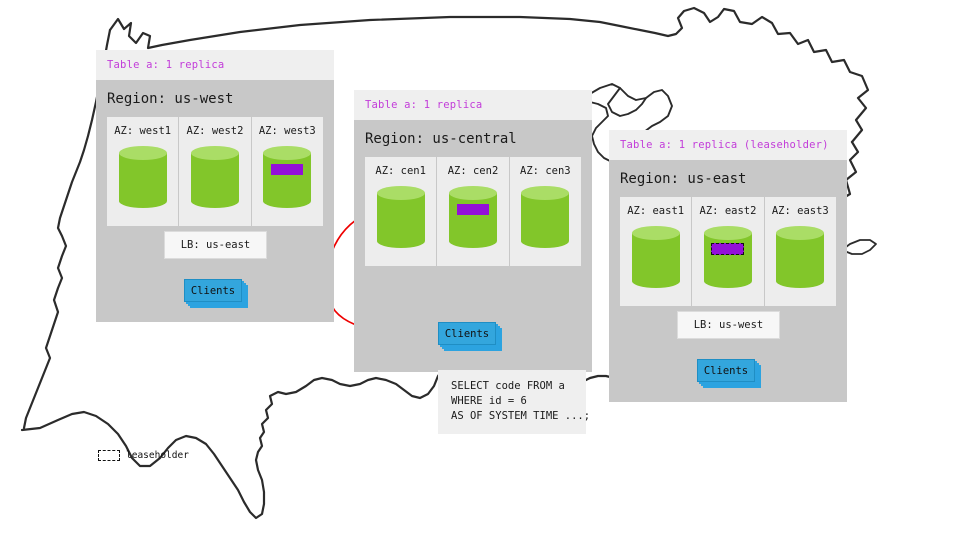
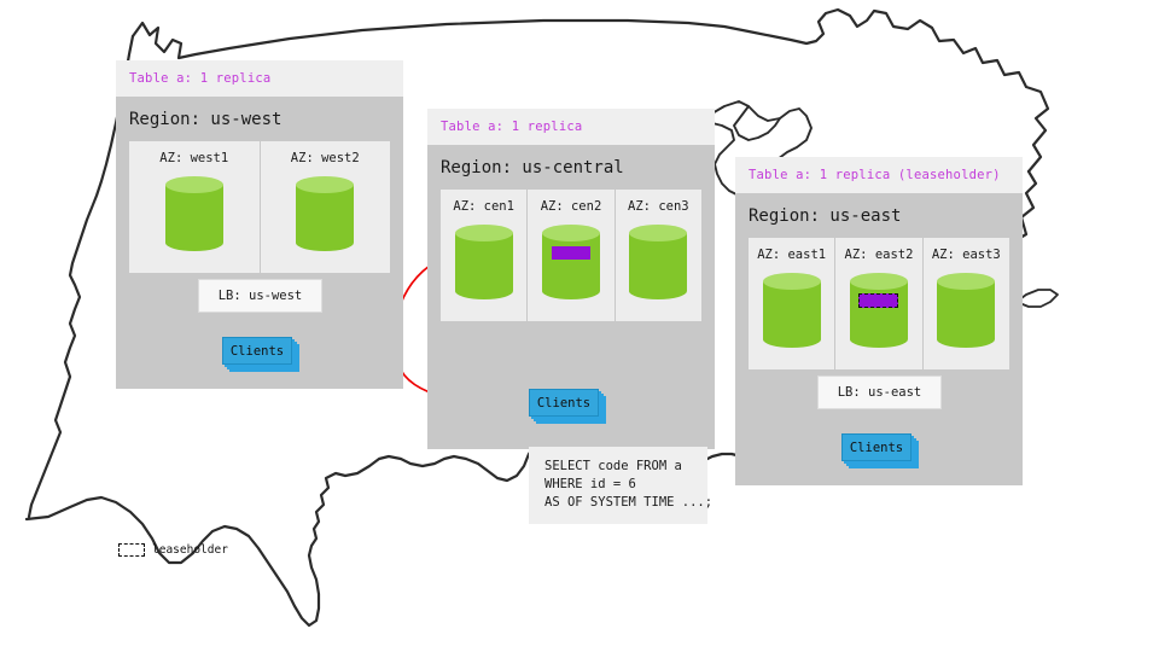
  Table a: 1 replica
  Region: us-west
  AZ: west1
  AZ: west2
- AZ: west3
- LB: us-east
+ LB: us-west
  Clients
  Table a: 1 replica
  Region: us-central
  AZ: cen1
  AZ: cen2
  AZ: cen3
  Clients
  Table a: 1 replica (leaseholder)
  Region: us-east
  AZ: east1
  AZ: east2
  AZ: east3
- LB: us-west
+ LB: us-east
  Clients
  SELECT code FROM a
  WHERE id = 6
  AS OF SYSTEM TIME ...;
  leaseholder
